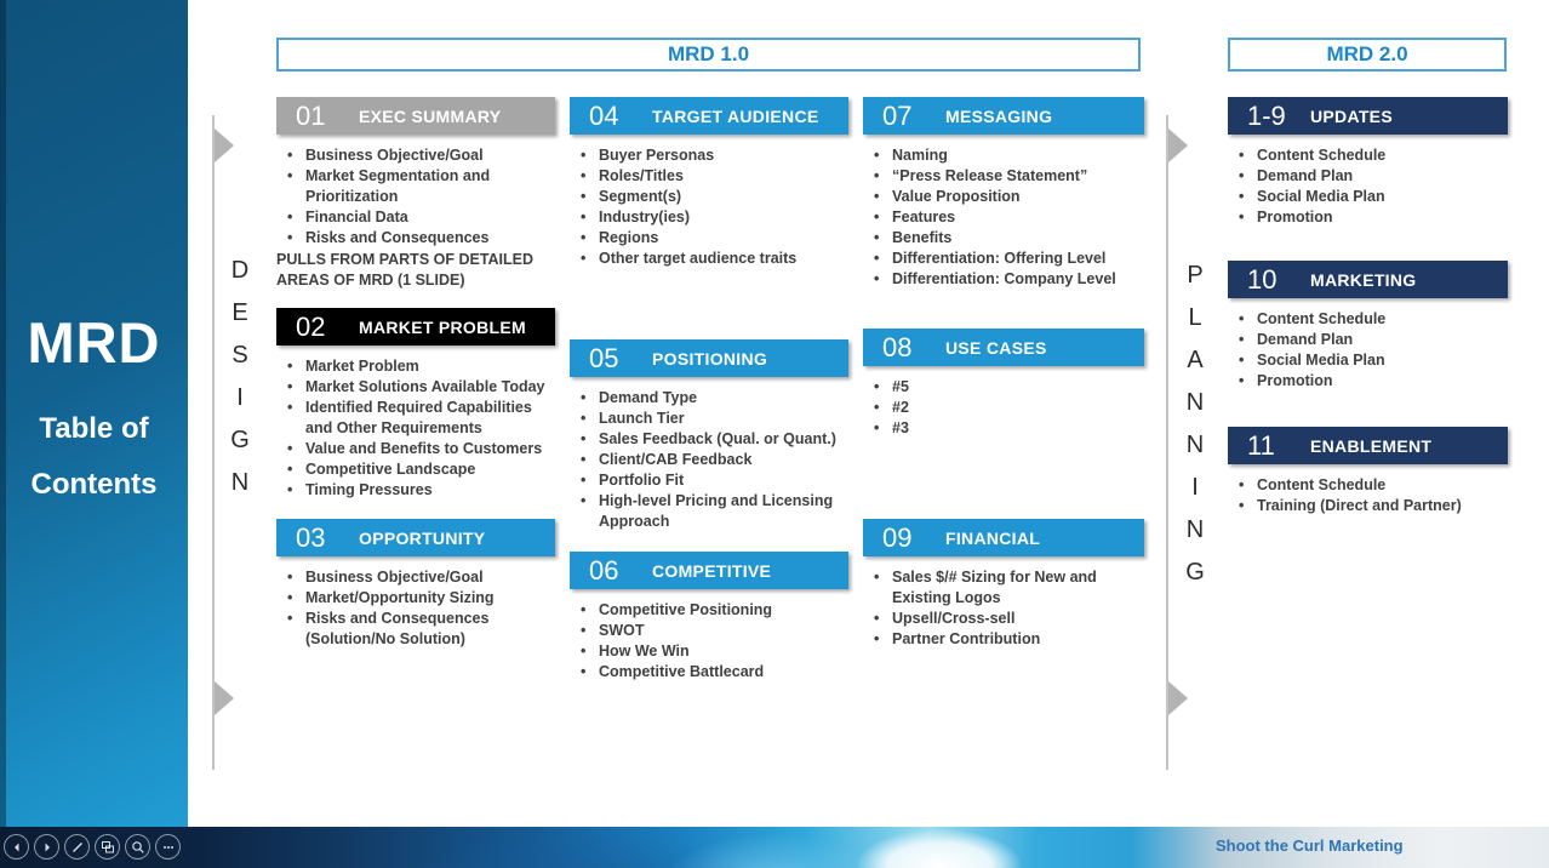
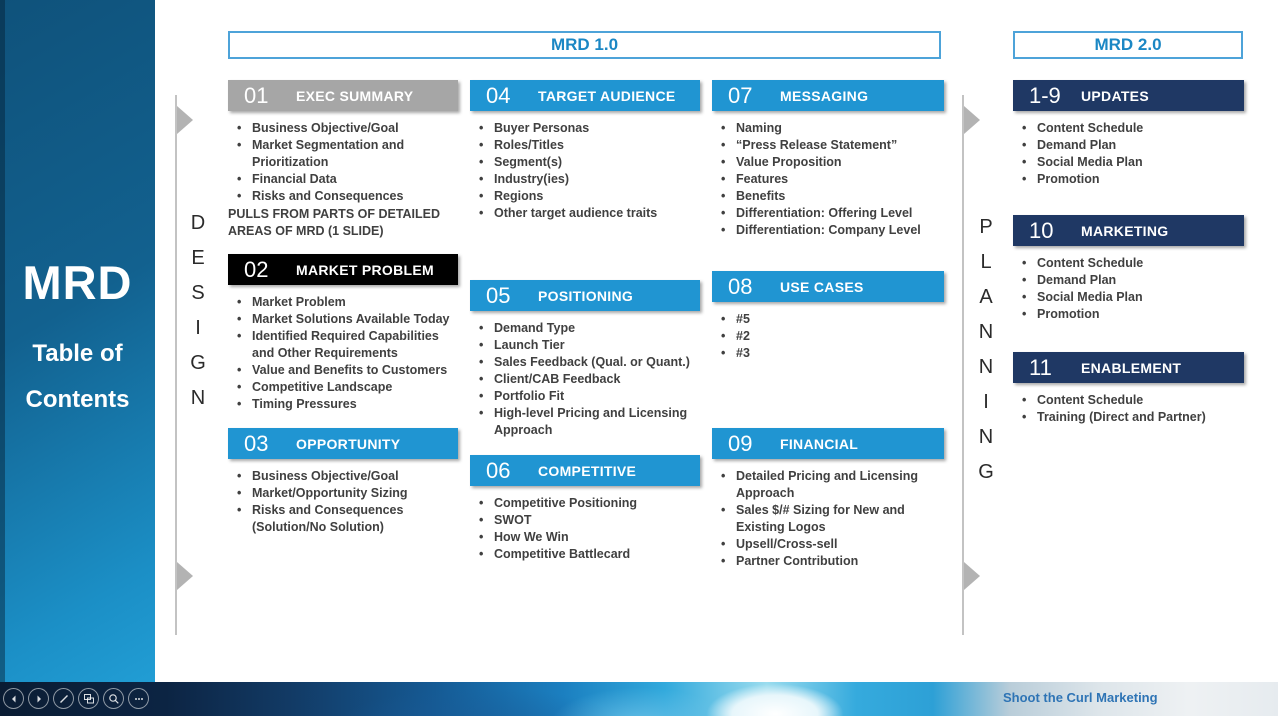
  MRD
  Table of
  Contents
  MRD 1.0
  MRD 2.0
  D
  E
  S
  I
  G
  N
  P
  L
  A
  N
  N
  I
  N
  G
  01
  EXEC SUMMARY
  Business Objective/Goal
  Market Segmentation and Prioritization
  Financial Data
  Risks and Consequences
  PULLS FROM PARTS OF DETAILED AREAS OF MRD (1 SLIDE)
  02
  MARKET PROBLEM
  Market Problem
  Market Solutions Available Today
  Identified Required Capabilities and Other Requirements
  Value and Benefits to Customers
  Competitive Landscape
  Timing Pressures
  03
  OPPORTUNITY
  Business Objective/Goal
  Market/Opportunity Sizing
  Risks and Consequences (Solution/No Solution)
  04
  TARGET AUDIENCE
  Buyer Personas
  Roles/Titles
  Segment(s)
  Industry(ies)
  Regions
  Other target audience traits
  05
  POSITIONING
  Demand Type
  Launch Tier
  Sales Feedback (Qual. or Quant.)
  Client/CAB Feedback
  Portfolio Fit
  High-level Pricing and Licensing Approach
  06
  COMPETITIVE
  Competitive Positioning
  SWOT
  How We Win
  Competitive Battlecard
  07
  MESSAGING
  Naming
  “Press Release Statement”
  Value Proposition
  Features
  Benefits
  Differentiation: Offering Level
  Differentiation: Company Level
  08
  USE CASES
  #5
  #2
  #3
  09
  FINANCIAL
+ Detailed Pricing and Licensing Approach
  Sales $/# Sizing for New and Existing Logos
  Upsell/Cross-sell
  Partner Contribution
  1-9
  UPDATES
  Content Schedule
  Demand Plan
  Social Media Plan
  Promotion
  10
  MARKETING
  Content Schedule
  Demand Plan
  Social Media Plan
  Promotion
  11
  ENABLEMENT
  Content Schedule
  Training (Direct and Partner)
  Shoot the Curl Marketing
